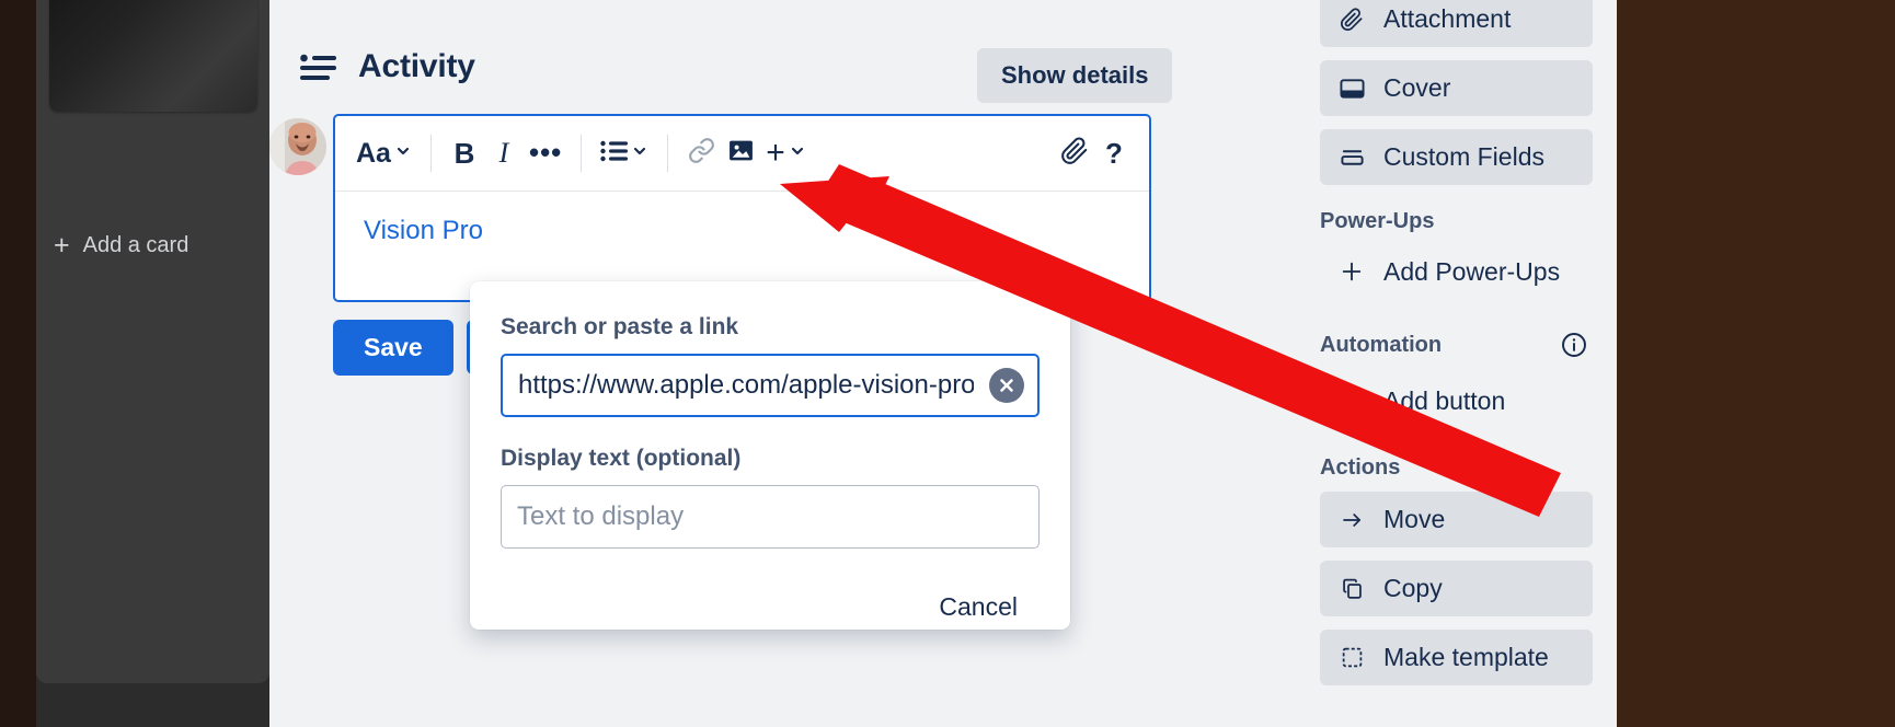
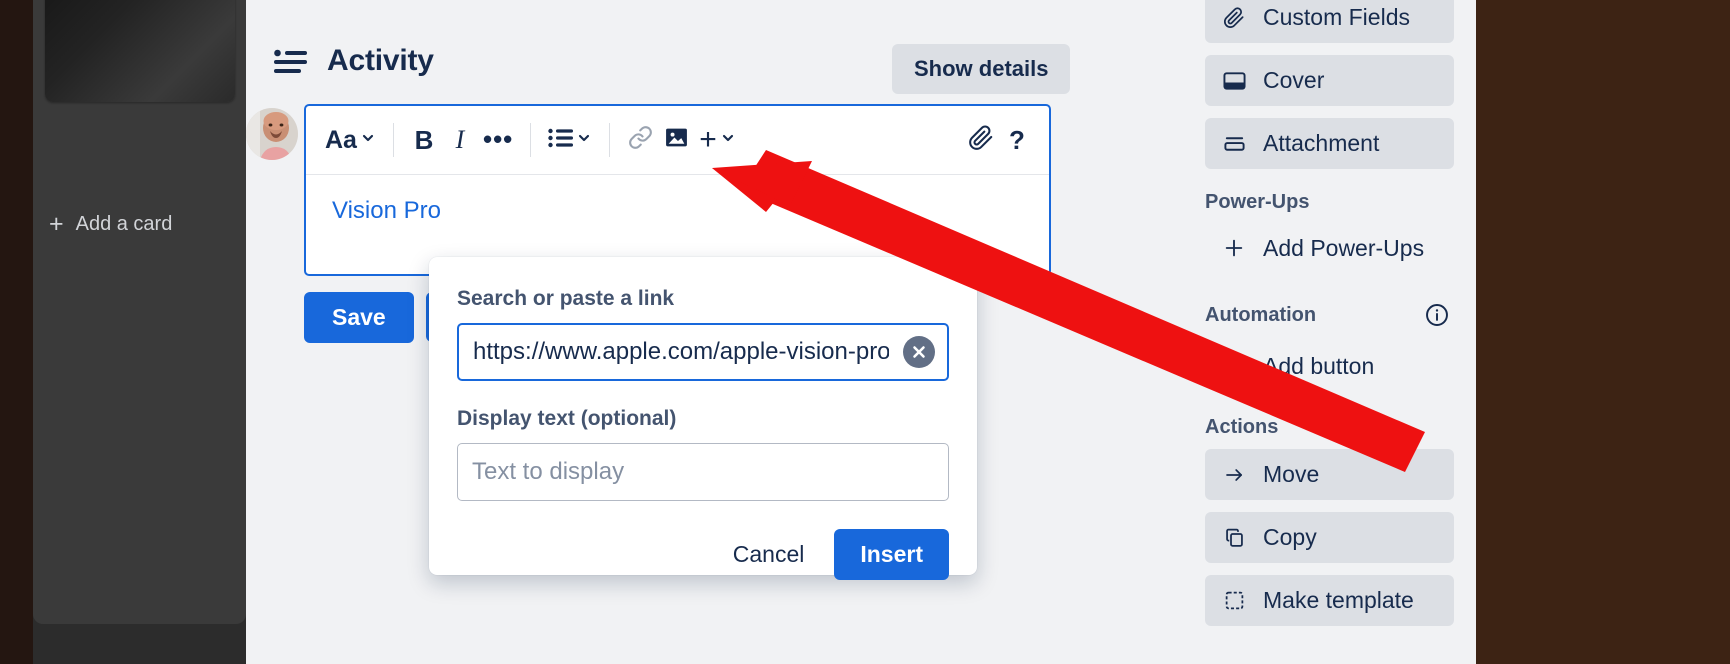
  +
  Add a card
  Activity
  Show details
  Aa
  B
  I
  •••
  +
  ?
  Vision Pro
  Save
  Search or paste a link
  https://www.apple.com/apple-vision-pro
  Display text (optional)
  Text to display
  Cancel
+ Insert
- Attachment
+ Custom Fields
  Cover
- Custom Fields
+ Attachment
  Power-Ups
  Add Power-Ups
  Automation
  Add button
  Actions
  Move
  Copy
  Make template
